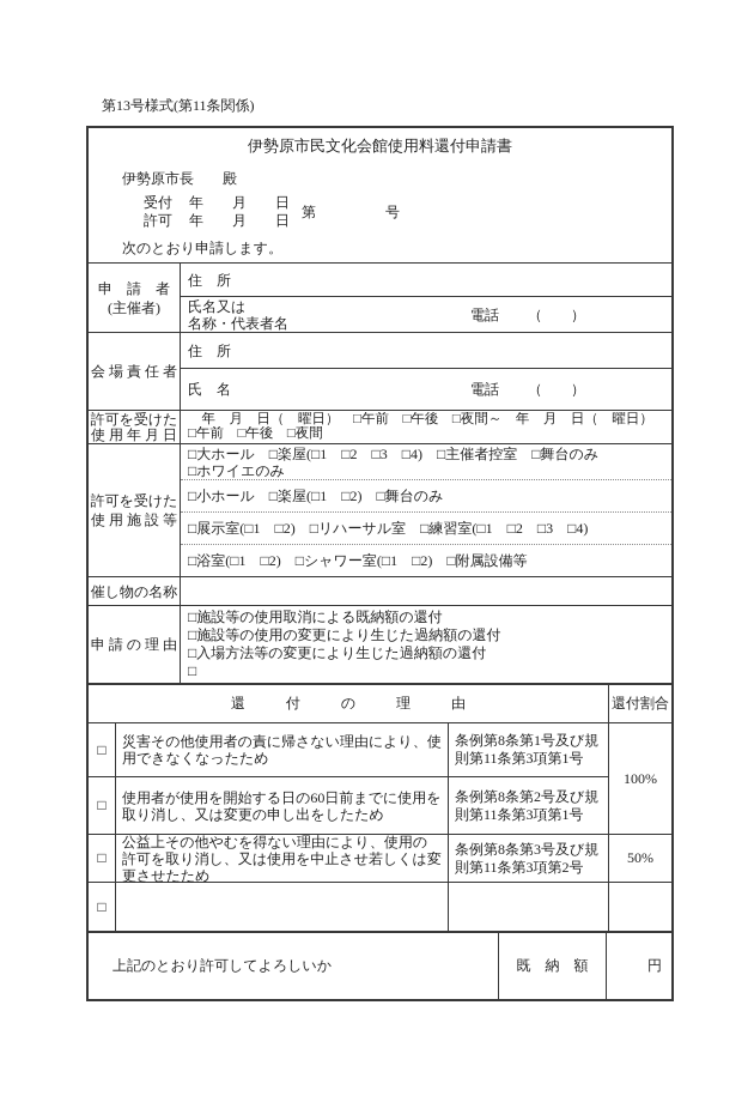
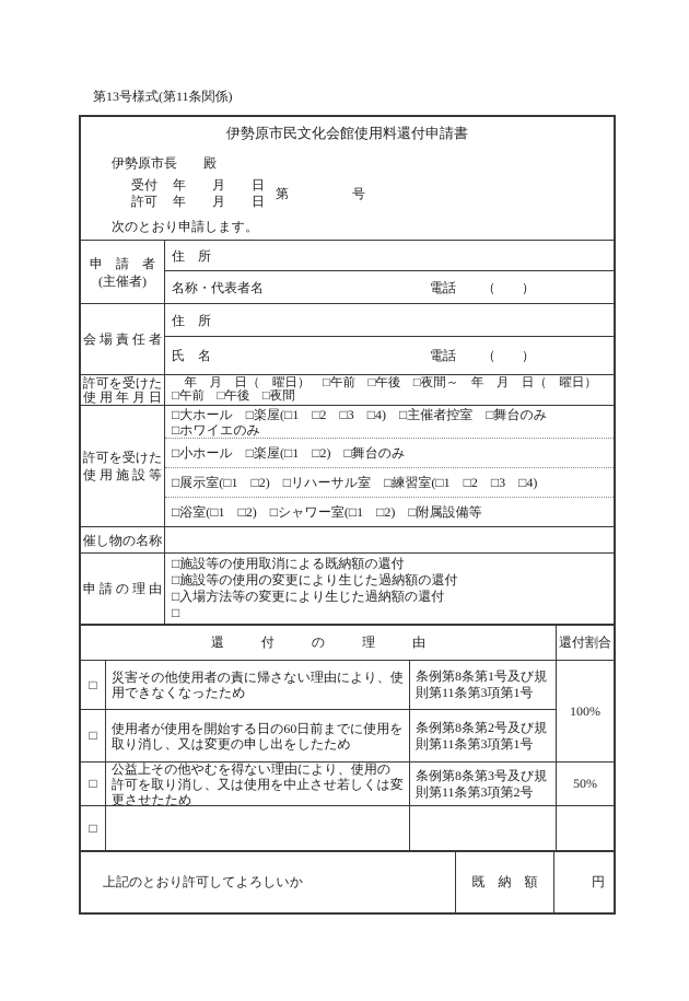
  第13号様式(第11条関係)
  伊勢原市民文化会館使用料還付申請書
  伊勢原市長 殿
  受付 年 月 日
  許可 年 月 日
  第
  号
  次のとおり申請します。
  申請者
  (主催者)
  住 所
- 氏名又は
  名称・代表者名
  電話 （ ）
  会場責任者
  住 所
  氏 名
  電話 （ ）
  許可を受けた
  使用年月日
  年 月 日（ 曜日） □午前 □午後 □夜間～ 年 月 日（ 曜日）
  □午前 □午後 □夜間
  許可を受けた
  使用施設等
  □大ホール □楽屋(□1 □2 □3 □4) □主催者控室 □舞台のみ
  □ホワイエのみ
  □小ホール □楽屋(□1 □2) □舞台のみ
  □展示室(□1 □2) □リハーサル室 □練習室(□1 □2 □3 □4)
  □浴室(□1 □2) □シャワー室(□1 □2) □附属設備等
  催し物の名称
  申請の理由
  □施設等の使用取消による既納額の還付
  □施設等の使用の変更により生じた過納額の還付
  □入場方法等の変更により生じた過納額の還付
  □
  還付の理由
  還付割合
  □
  災害その他使用者の責に帰さない理由により、使用できなくなったため
  条例第8条第1号及び規則第11条第3項第1号
  100%
  □
  使用者が使用を開始する日の60日前までに使用を取り消し、又は変更の申し出をしたため
  条例第8条第2号及び規則第11条第3項第1号
  □
  公益上その他やむを得ない理由により、使用の許可を取り消し、又は使用を中止させ若しくは変更させたため
  条例第8条第3号及び規則第11条第3項第2号
  50%
  □
  上記のとおり許可してよろしいか
  既 納 額
  円
